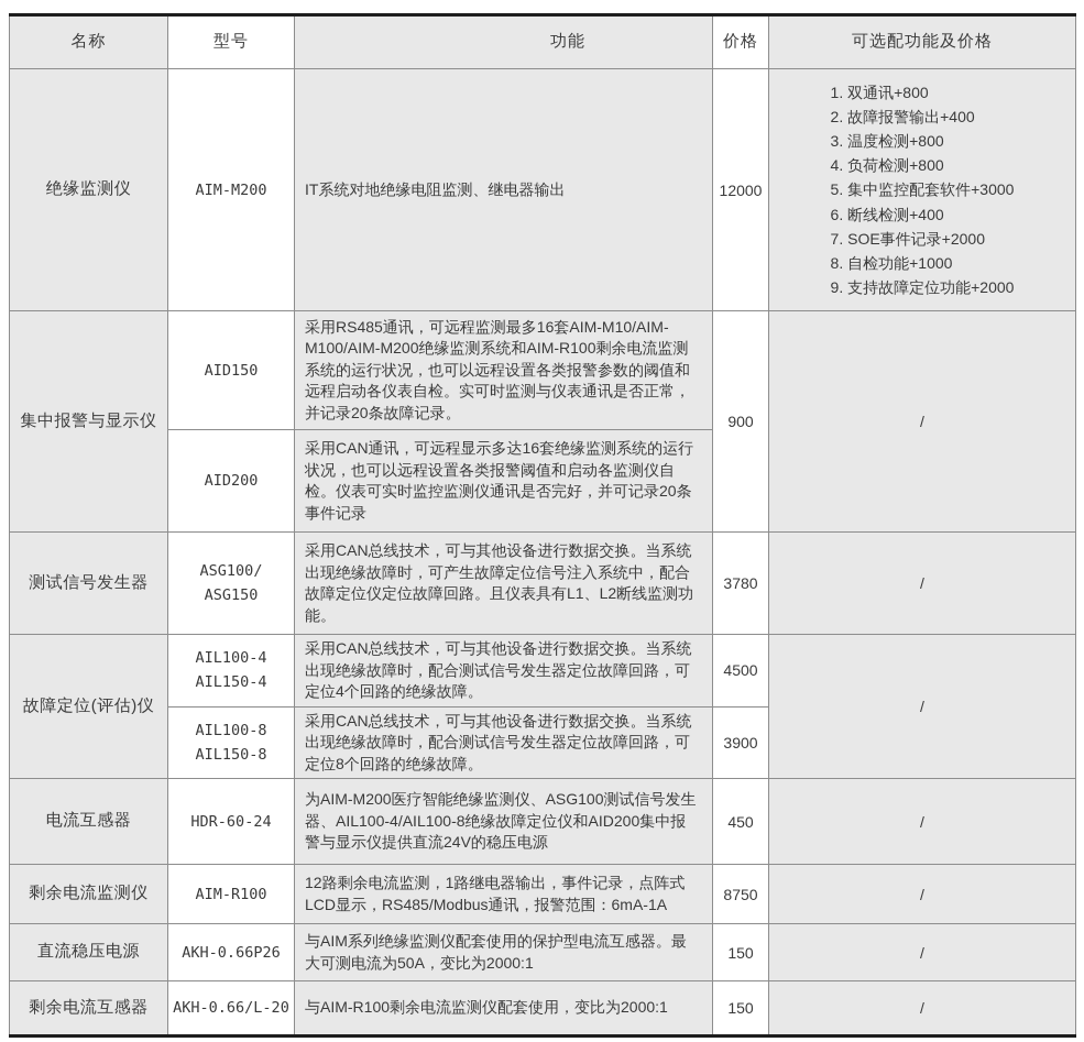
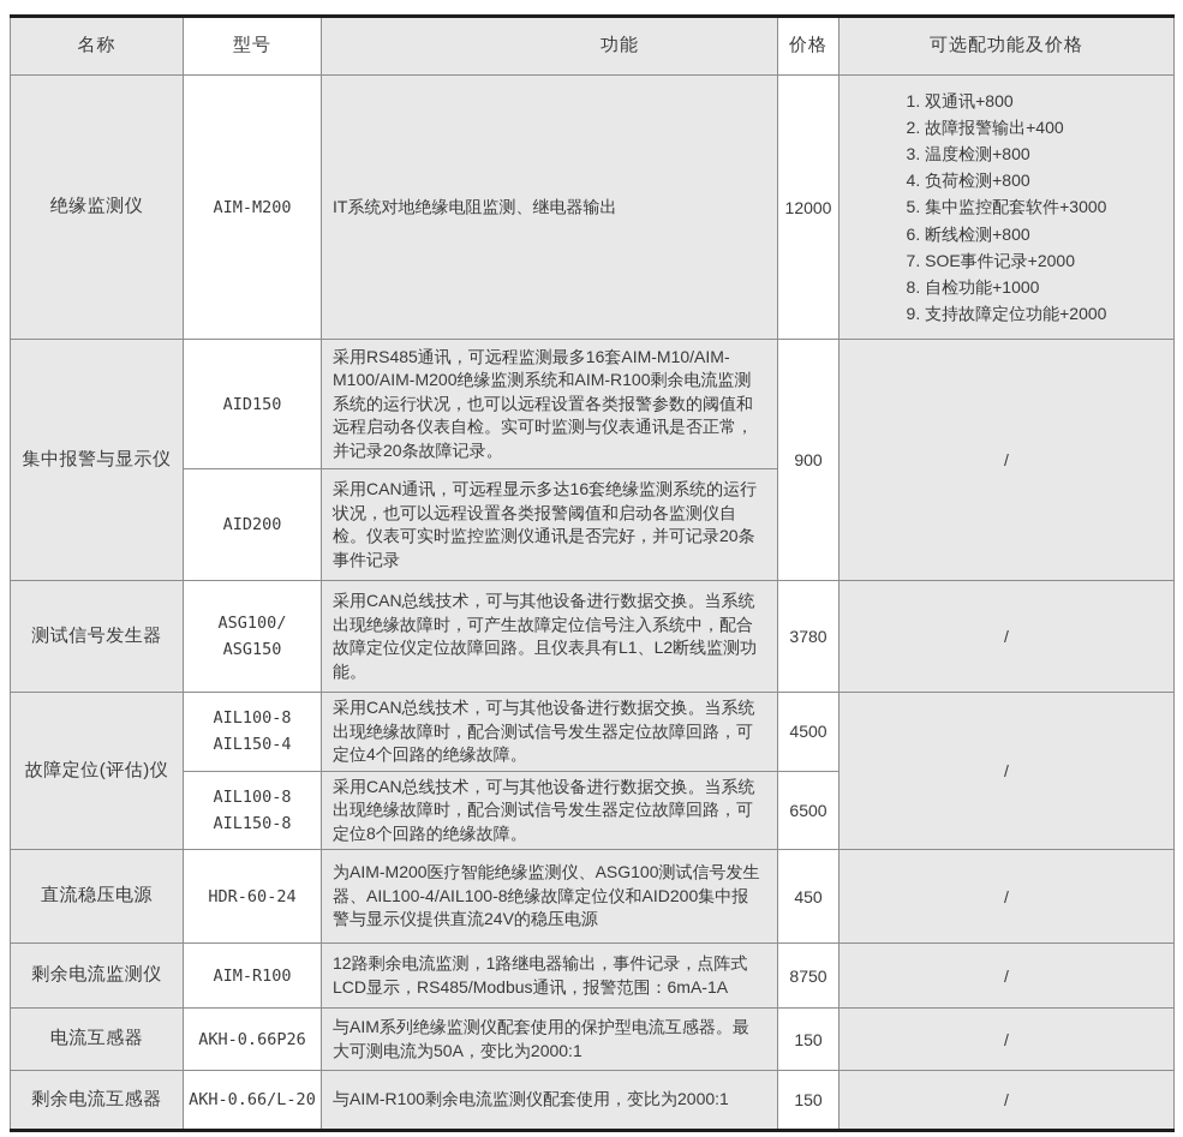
  名称	型号	功能	价格	可选配功能及价格
- 绝缘监测仪	AIM-M200	IT系统对地绝缘电阻监测、继电器输出	12000	1. 双通讯+800 2. 故障报警输出+400 3. 温度检测+800 4. 负荷检测+800 5. 集中监控配套软件+3000 6. 断线检测+400 7. SOE事件记录+2000 8. 自检功能+1000 9. 支持故障定位功能+2000
+ 绝缘监测仪	AIM-M200	IT系统对地绝缘电阻监测、继电器输出	12000	1. 双通讯+800 2. 故障报警输出+400 3. 温度检测+800 4. 负荷检测+800 5. 集中监控配套软件+3000 6. 断线检测+800 7. SOE事件记录+2000 8. 自检功能+1000 9. 支持故障定位功能+2000
  集中报警与显示仪	AID150	采用RS485通讯，可远程监测最多16套AIM-M10/AIM-M100/AIM-M200绝缘监测系统和AIM-R100剩余电流监测系统的运行状况，也可以远程设置各类报警参数的阈值和远程启动各仪表自检。实可时监测与仪表通讯是否正常，并记录20条故障记录。	900	/
  AID200	采用CAN通讯，可远程显示多达16套绝缘监测系统的运行状况，也可以远程设置各类报警阈值和启动各监测仪自检。仪表可实时监控监测仪通讯是否完好，并可记录20条事件记录
  测试信号发生器	ASG100/ ASG150	采用CAN总线技术，可与其他设备进行数据交换。当系统出现绝缘故障时，可产生故障定位信号注入系统中，配合故障定位仪定位故障回路。且仪表具有L1、L2断线监测功能。	3780	/
- 故障定位(评估)仪	AIL100-4 AIL150-4	采用CAN总线技术，可与其他设备进行数据交换。当系统出现绝缘故障时，配合测试信号发生器定位故障回路，可定位4个回路的绝缘故障。	4500	/
+ 故障定位(评估)仪	AIL100-8 AIL150-4	采用CAN总线技术，可与其他设备进行数据交换。当系统出现绝缘故障时，配合测试信号发生器定位故障回路，可定位4个回路的绝缘故障。	4500	/
- AIL100-8 AIL150-8	采用CAN总线技术，可与其他设备进行数据交换。当系统出现绝缘故障时，配合测试信号发生器定位故障回路，可定位8个回路的绝缘故障。	3900
+ AIL100-8 AIL150-8	采用CAN总线技术，可与其他设备进行数据交换。当系统出现绝缘故障时，配合测试信号发生器定位故障回路，可定位8个回路的绝缘故障。	6500
- 电流互感器	HDR-60-24	为AIM-M200医疗智能绝缘监测仪、ASG100测试信号发生器、AIL100-4/AIL100-8绝缘故障定位仪和AID200集中报警与显示仪提供直流24V的稳压电源	450	/
+ 直流稳压电源	HDR-60-24	为AIM-M200医疗智能绝缘监测仪、ASG100测试信号发生器、AIL100-4/AIL100-8绝缘故障定位仪和AID200集中报警与显示仪提供直流24V的稳压电源	450	/
  剩余电流监测仪	AIM-R100	12路剩余电流监测，1路继电器输出，事件记录，点阵式LCD显示，RS485/Modbus通讯，报警范围：6mA-1A	8750	/
- 直流稳压电源	AKH-0.66P26	与AIM系列绝缘监测仪配套使用的保护型电流互感器。最大可测电流为50A，变比为2000:1	150	/
+ 电流互感器	AKH-0.66P26	与AIM系列绝缘监测仪配套使用的保护型电流互感器。最大可测电流为50A，变比为2000:1	150	/
  剩余电流互感器	AKH-0.66/L-20	与AIM-R100剩余电流监测仪配套使用，变比为2000:1	150	/
